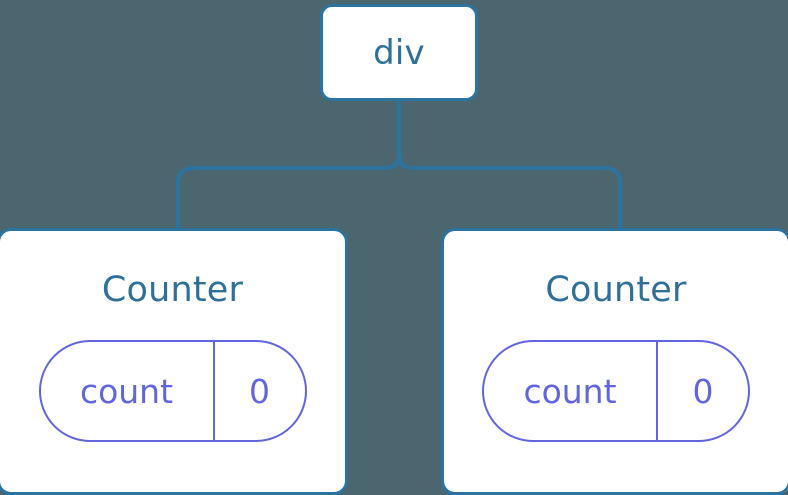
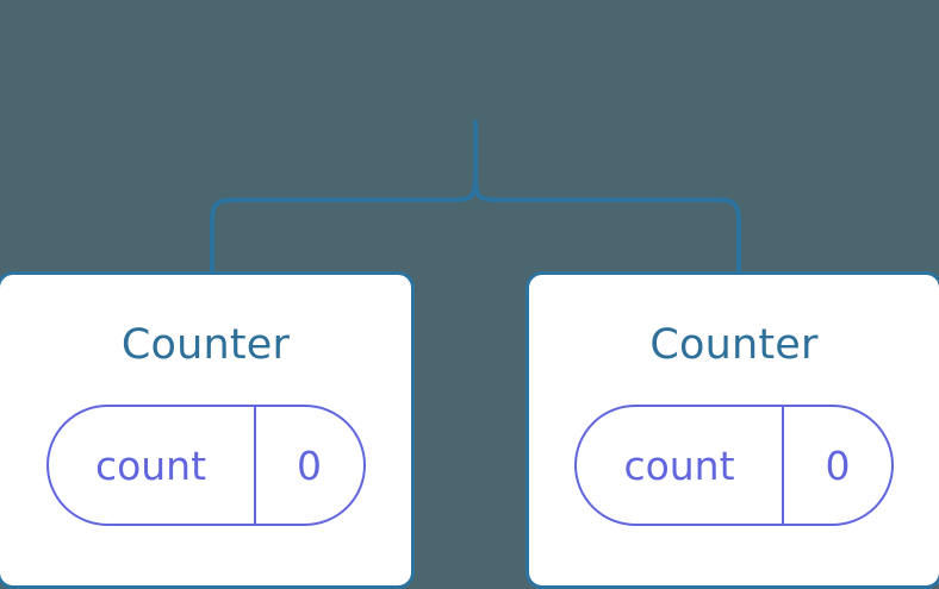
- div
  Counter
  count
  0
  Counter
  count
  0
